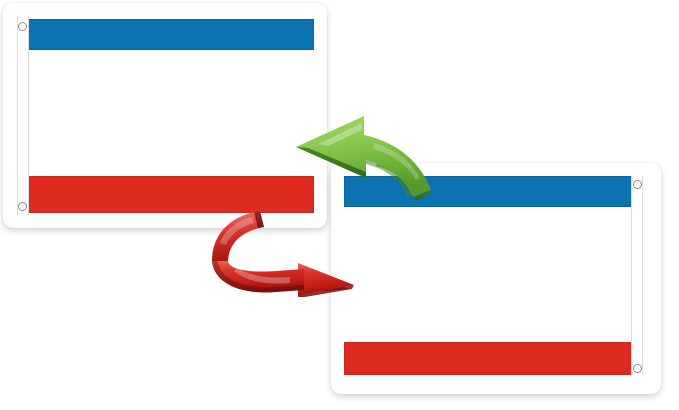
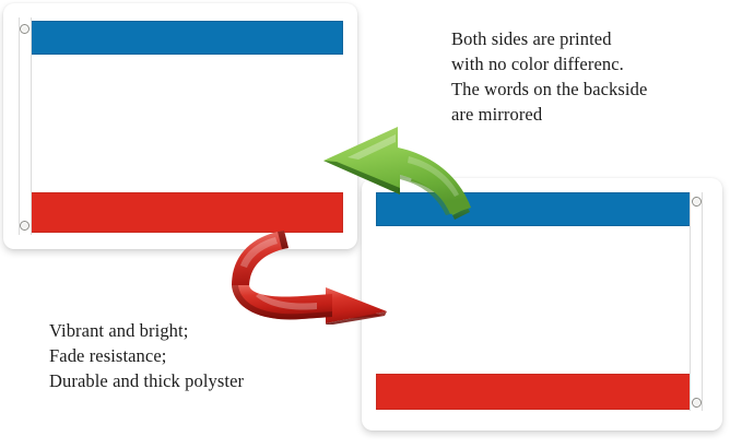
+ Both sides are printed
+ with no color differenc.
+ The words on the backside
+ are mirrored
+ Vibrant and bright;
+ Fade resistance;
+ Durable and thick polyster
